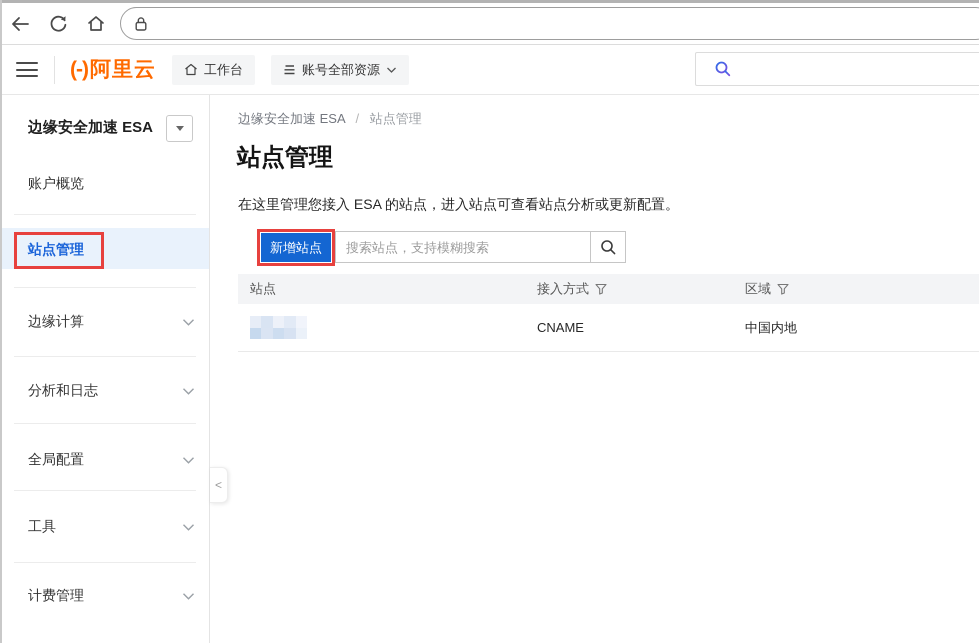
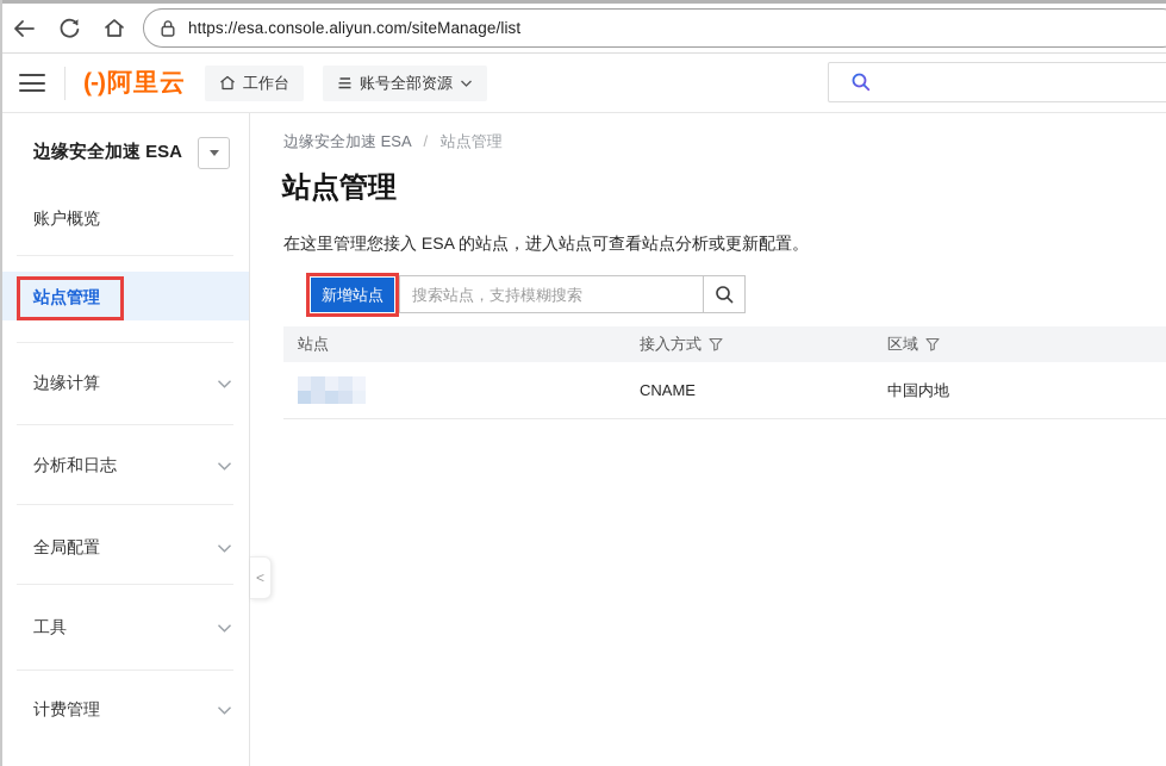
+ https://esa.console.aliyun.com/siteManage/list
  (-)
  阿里云
  工作台
  账号全部资源
  边缘安全加速 ESA
  账户概览
  站点管理
  边缘计算
  分析和日志
  全局配置
  工具
  计费管理
  <
  边缘安全加速 ESA / 站点管理
  站点管理
  在这里管理您接入 ESA 的站点，进入站点可查看站点分析或更新配置。
  新增站点
  搜索站点，支持模糊搜索
  站点
  接入方式
  区域
  CNAME
  中国内地
